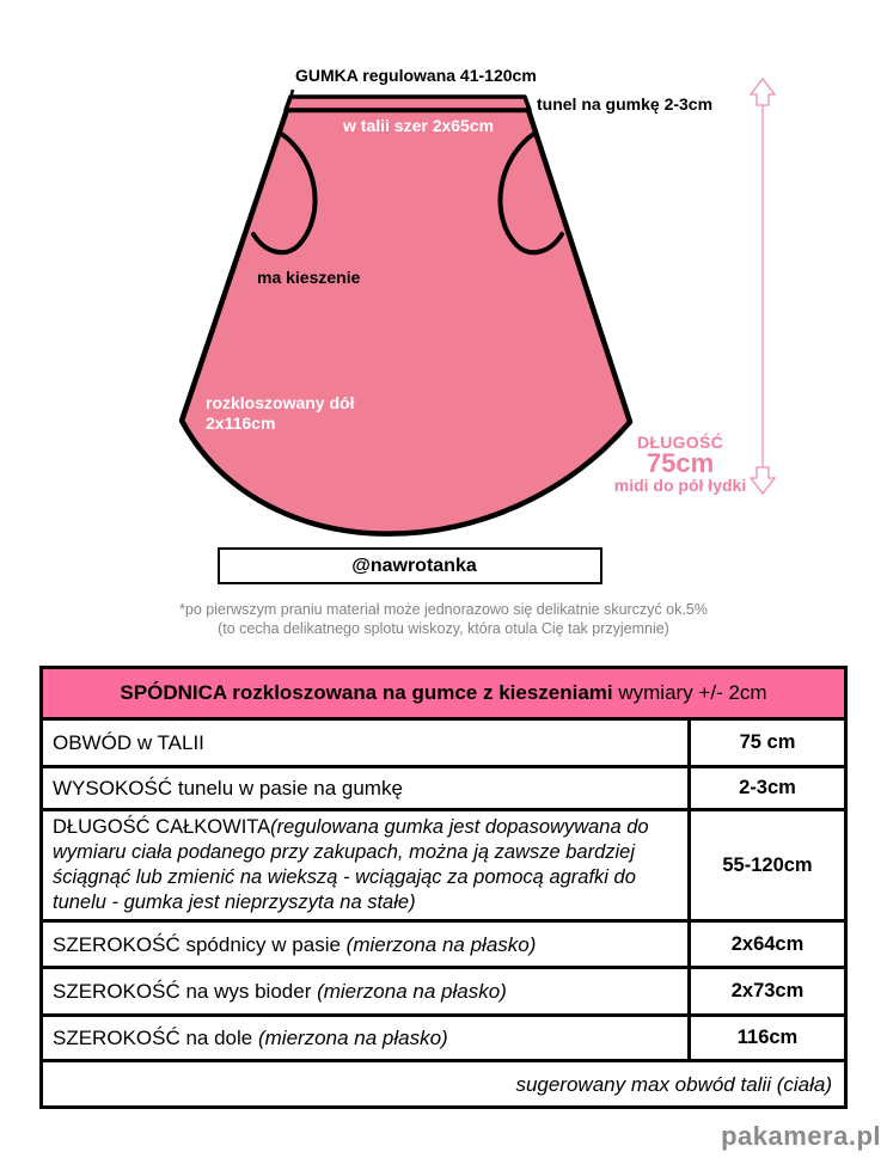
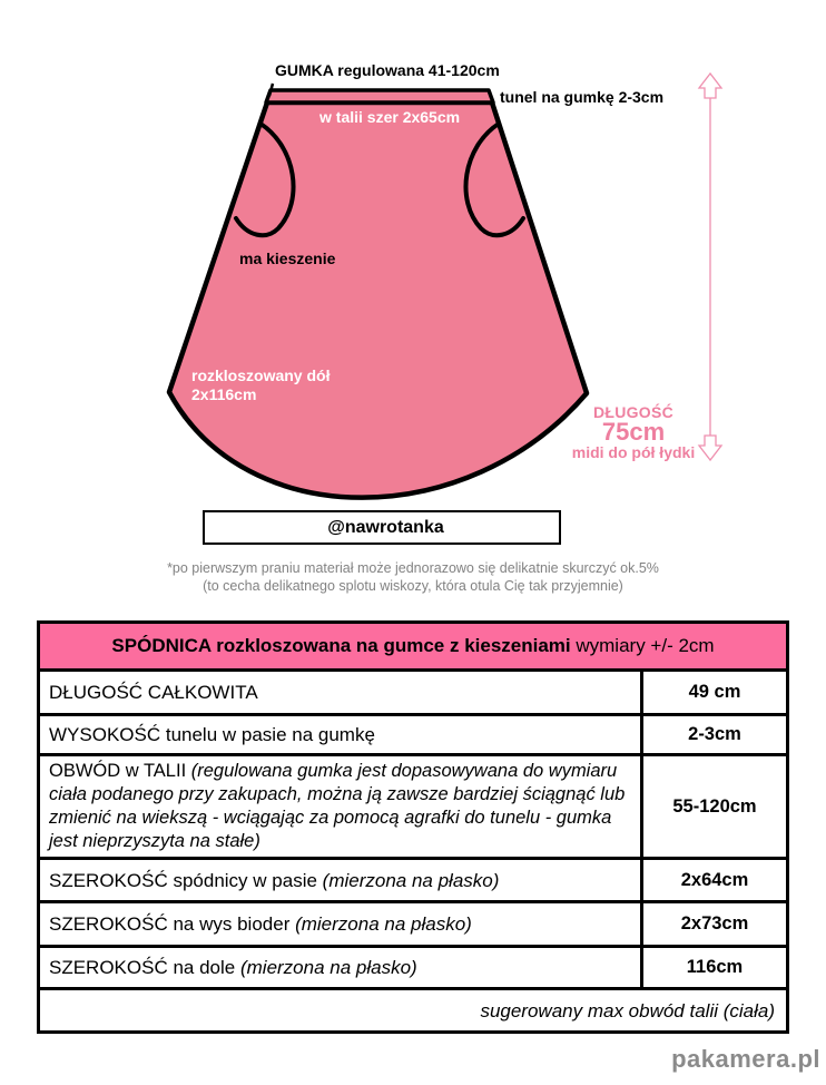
  GUMKA regulowana 41-120cm
  tunel na gumkę 2-3cm
  w talii szer 2x65cm
  ma kieszenie
  rozkloszowany dół
  2x116cm
  DŁUGOŚĆ
  75cm
  midi do pół łydki
  @nawrotanka
  *po pierwszym praniu materiał może jednorazowo się delikatnie skurczyć ok.5%
  (to cecha delikatnego splotu wiskozy, która otula Cię tak przyjemnie)
  SPÓDNICA rozkloszowana na gumce z kieszeniami
  wymiary +/- 2cm
- OBWÓD w TALII
+ DŁUGOŚĆ CAŁKOWITA
- 75 cm
+ 49 cm
  WYSOKOŚĆ tunelu w pasie na gumkę
  2-3cm
- DŁUGOŚĆ CAŁKOWITA(regulowana gumka jest dopasowywana do wymiaru ciała podanego przy zakupach, można ją zawsze bardziej ściągnąć lub zmienić na wiekszą - wciągając za pomocą agrafki do tunelu - gumka jest nieprzyszyta na stałe)
+ OBWÓD w TALII (regulowana gumka jest dopasowywana do wymiaru ciała podanego przy zakupach, można ją zawsze bardziej ściągnąć lub zmienić na wiekszą - wciągając za pomocą agrafki do tunelu - gumka jest nieprzyszyta na stałe)
  55-120cm
  SZEROKOŚĆ spódnicy w pasie (mierzona na płasko)
  2x64cm
  SZEROKOŚĆ na wys bioder (mierzona na płasko)
  2x73cm
  SZEROKOŚĆ na dole (mierzona na płasko)
  116cm
  sugerowany max obwód talii (ciała)
  pakamera.pl
